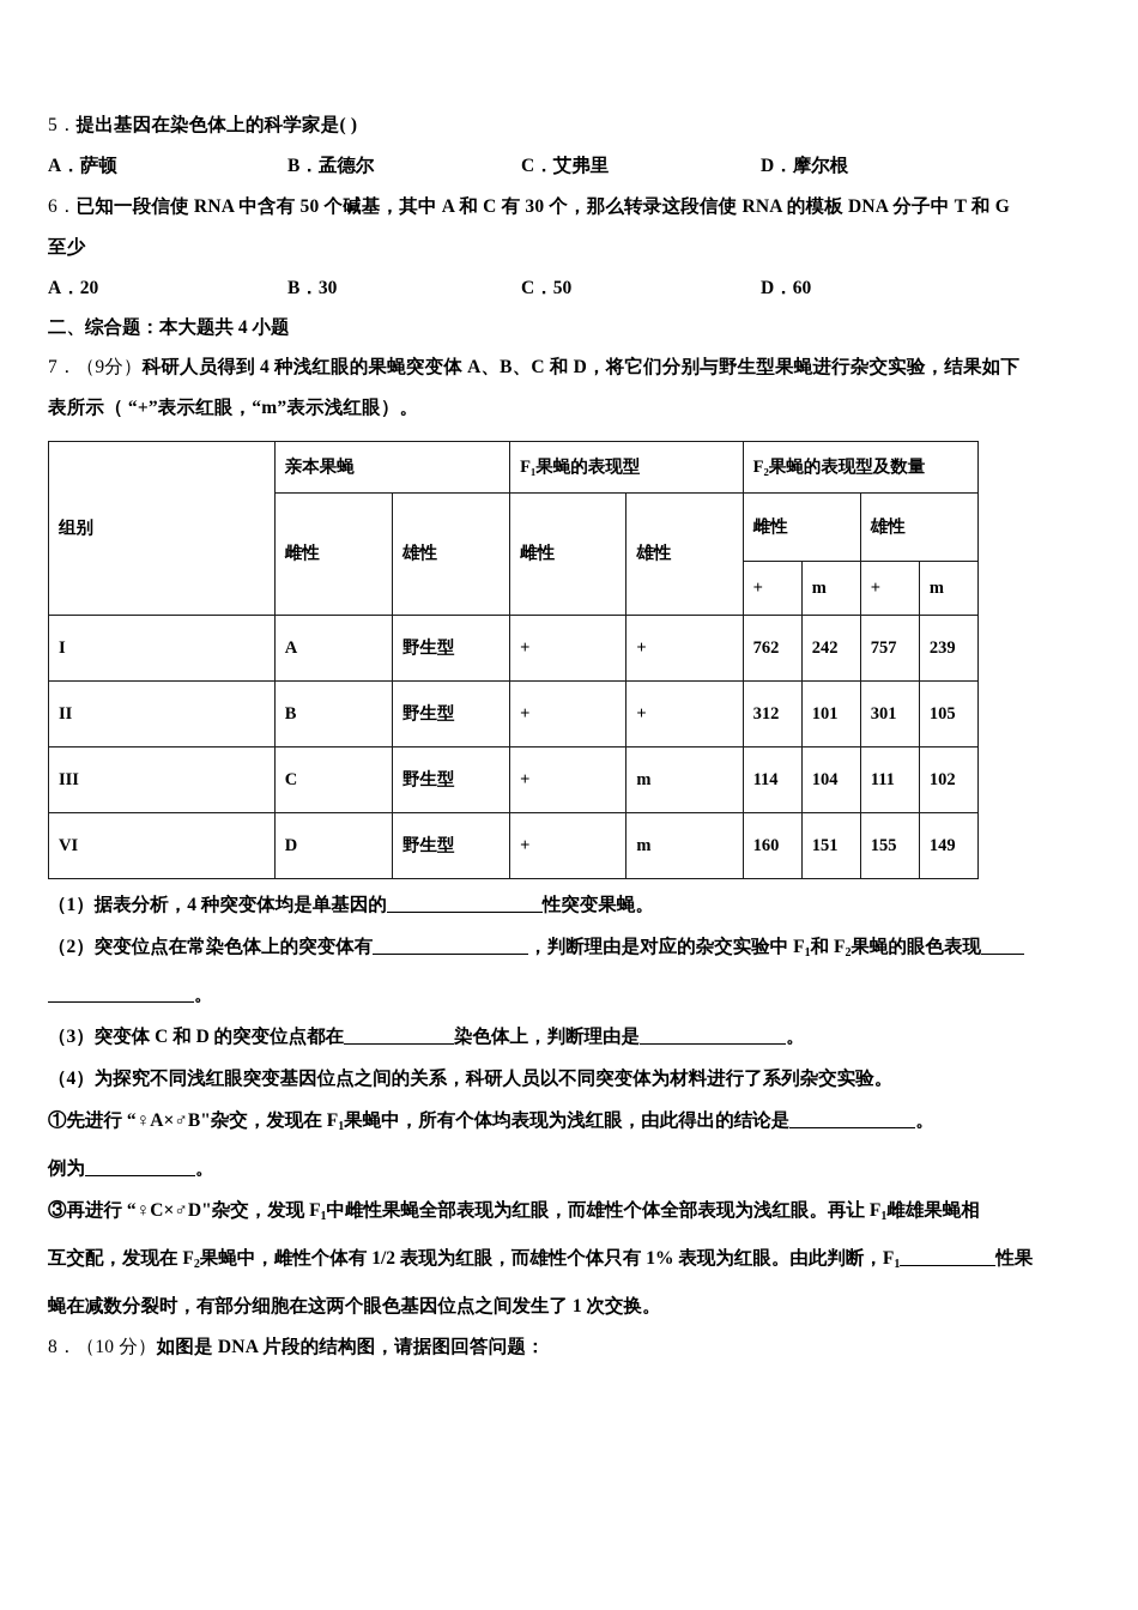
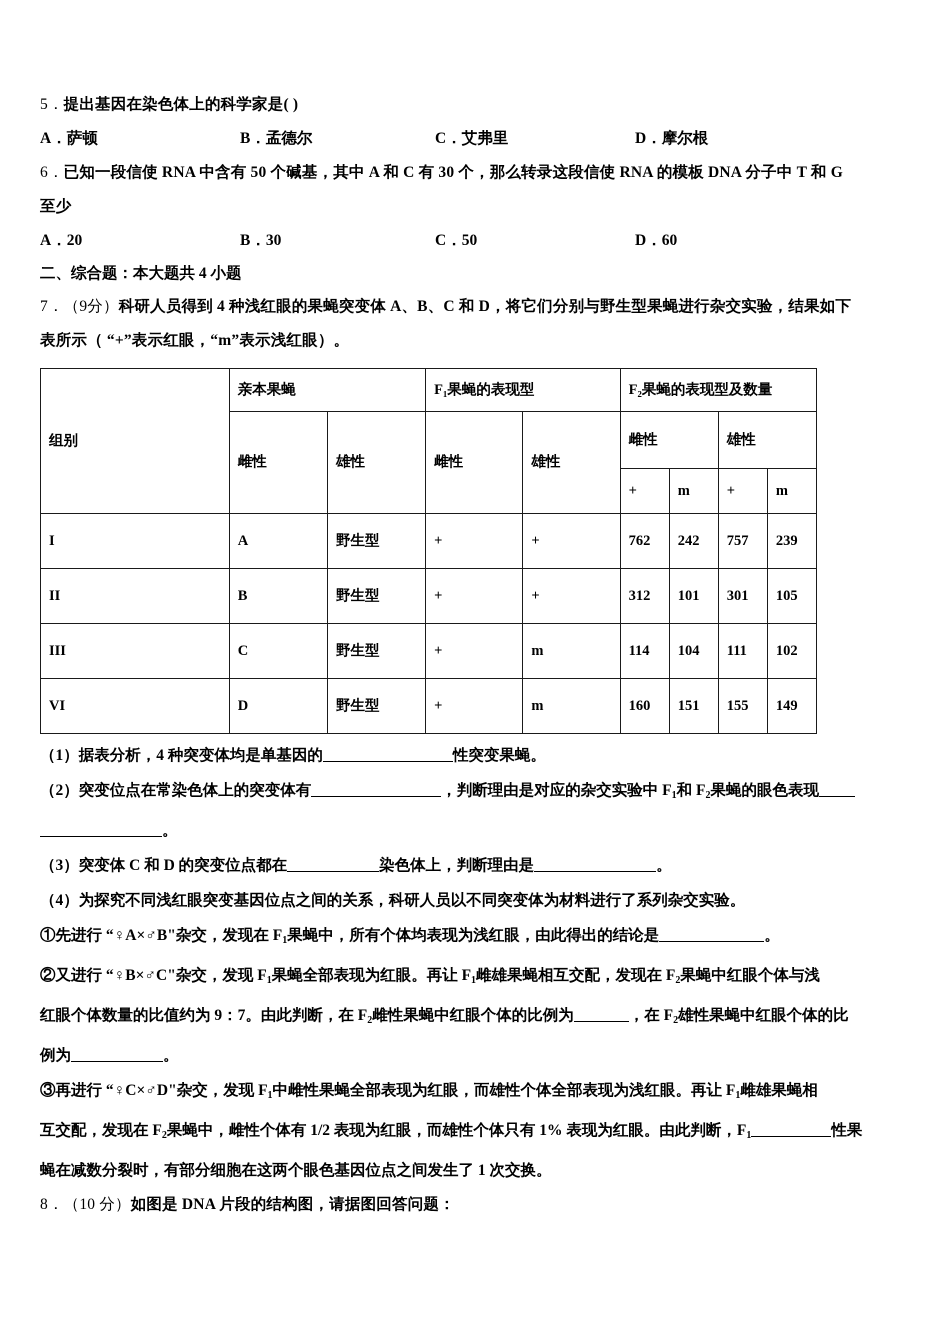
  5．提出基因在染色体上的科学家是( )
  A．萨顿
  B．孟德尔
  C．艾弗里
  D．摩尔根
  6．已知一段信使 RNA 中含有 50 个碱基，其中 A 和 C 有 30 个，那么转录这段信使 RNA 的模板 DNA 分子中 T 和 G
  至少
  A．20
  B．30
  C．50
  D．60
  二、综合题：本大题共 4 小题
  7．（9分）科研人员得到 4 种浅红眼的果蝇突变体 A、B、C 和 D，将它们分别与野生型果蝇进行杂交实验，结果如下
  表所示（ “+”表示红眼，“m”表示浅红眼）。
  组别	亲本果蝇	F₁果蝇的表现型	F₂果蝇的表现型及数量
  雌性	雄性	雌性	雄性	雌性	雄性
  +	m	+	m
  I	A	野生型	+	+	762	242	757	239
  II	B	野生型	+	+	312	101	301	105
  III	C	野生型	+	m	114	104	111	102
  VI	D	野生型	+	m	160	151	155	149
  （1）据表分析，4 种突变体均是单基因的 性突变果蝇。
  （2）突变位点在常染色体上的突变体有 ，判断理由是对应的杂交实验中 F1和 F2果蝇的眼色表现
  。
  （3）突变体 C 和 D 的突变位点都在 染色体上，判断理由是 。
  （4）为探究不同浅红眼突变基因位点之间的关系，科研人员以不同突变体为材料进行了系列杂交实验。
  ①先进行 “♀A×♂B"杂交，发现在 F1果蝇中，所有个体均表现为浅红眼，由此得出的结论是 。
+ ②又进行 “♀B×♂C"杂交，发现 F1果蝇全部表现为红眼。再让 F1雌雄果蝇相互交配，发现在 F2果蝇中红眼个体与浅
+ 红眼个体数量的比值约为 9：7。由此判断，在 F2雌性果蝇中红眼个体的比例为 ，在 F2雄性果蝇中红眼个体的比
  例为 。
  ③再进行 “♀C×♂D"杂交，发现 F1中雌性果蝇全部表现为红眼，而雄性个体全部表现为浅红眼。再让 F1雌雄果蝇相
  互交配，发现在 F2果蝇中，雌性个体有 1/2 表现为红眼，而雄性个体只有 1% 表现为红眼。由此判断，F1 性果
  蝇在减数分裂时，有部分细胞在这两个眼色基因位点之间发生了 1 次交换。
  8．（10 分）如图是 DNA 片段的结构图，请据图回答问题：
